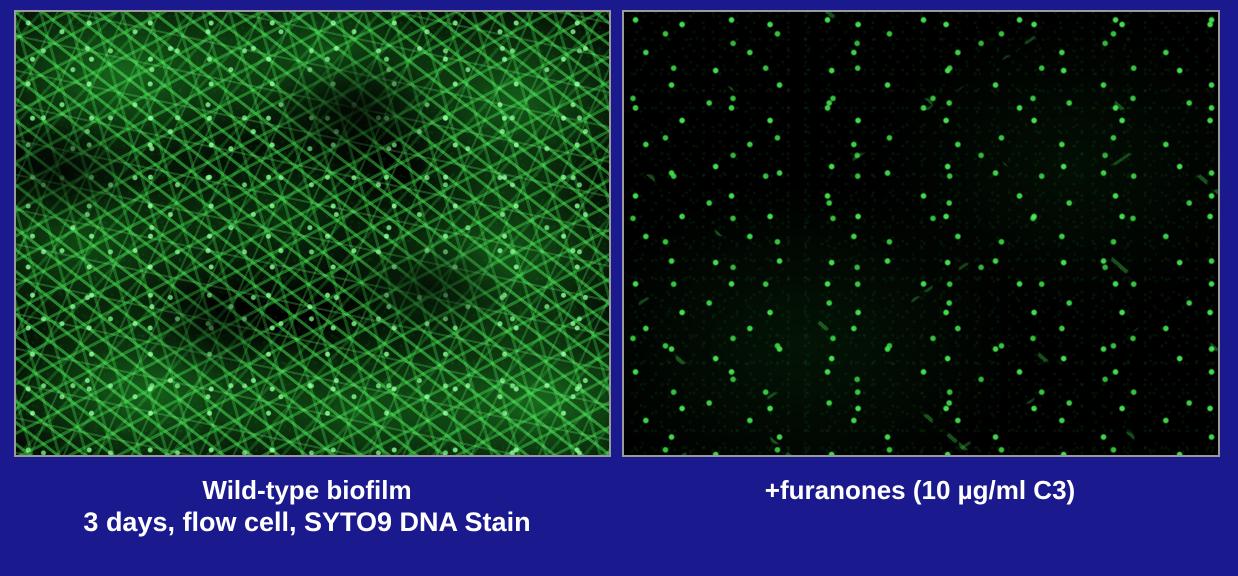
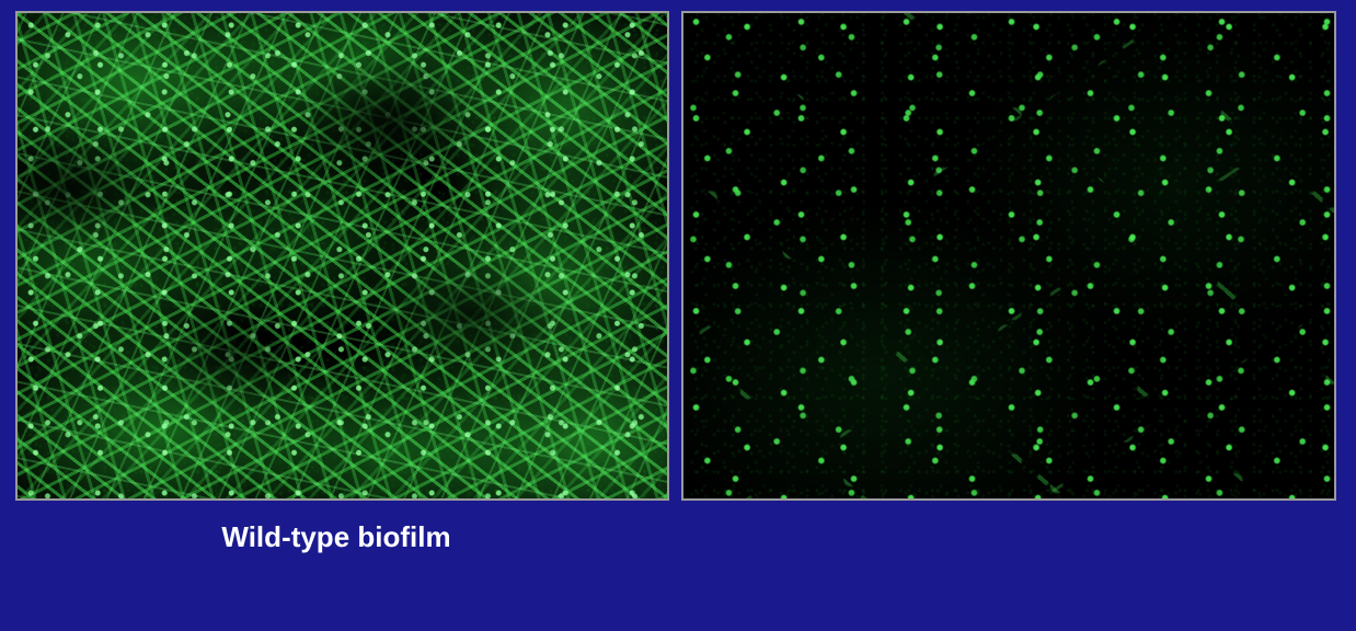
  Wild-type biofilm
- 3 days, flow cell, SYTO9 DNA Stain
- +furanones (10 µg/ml C3)
